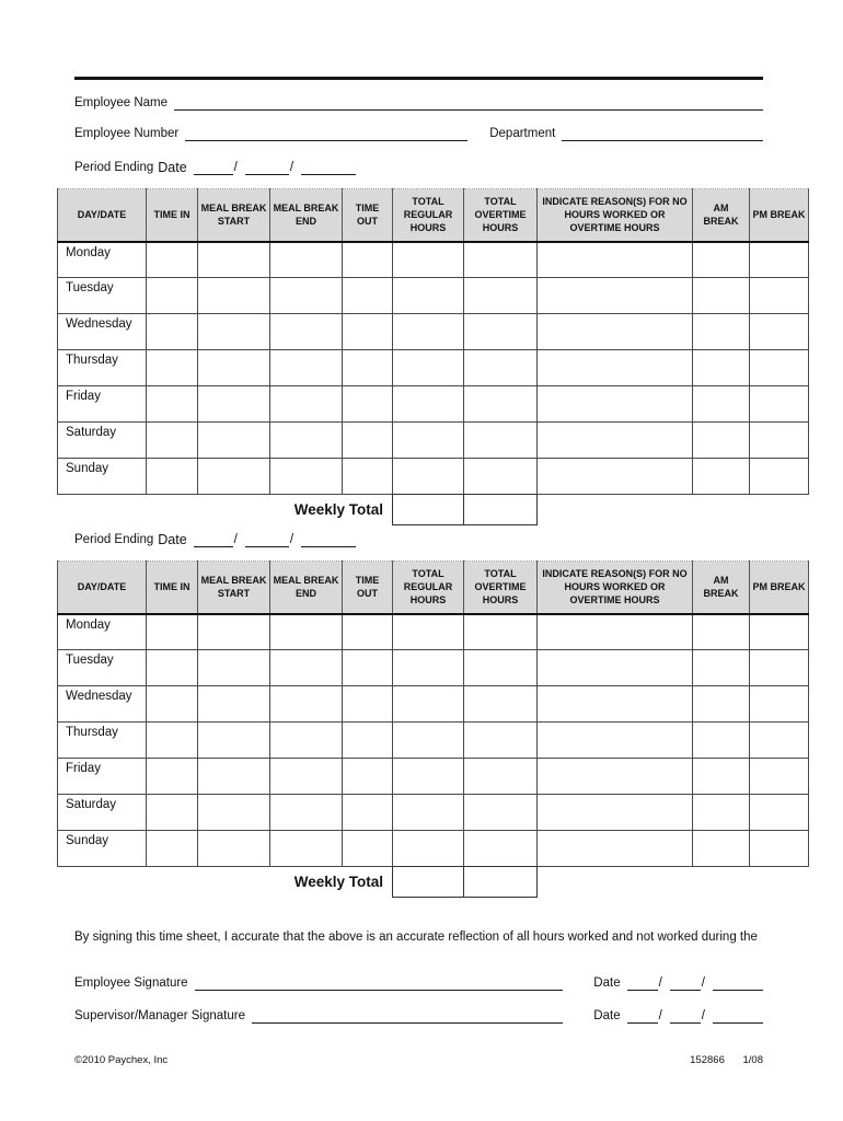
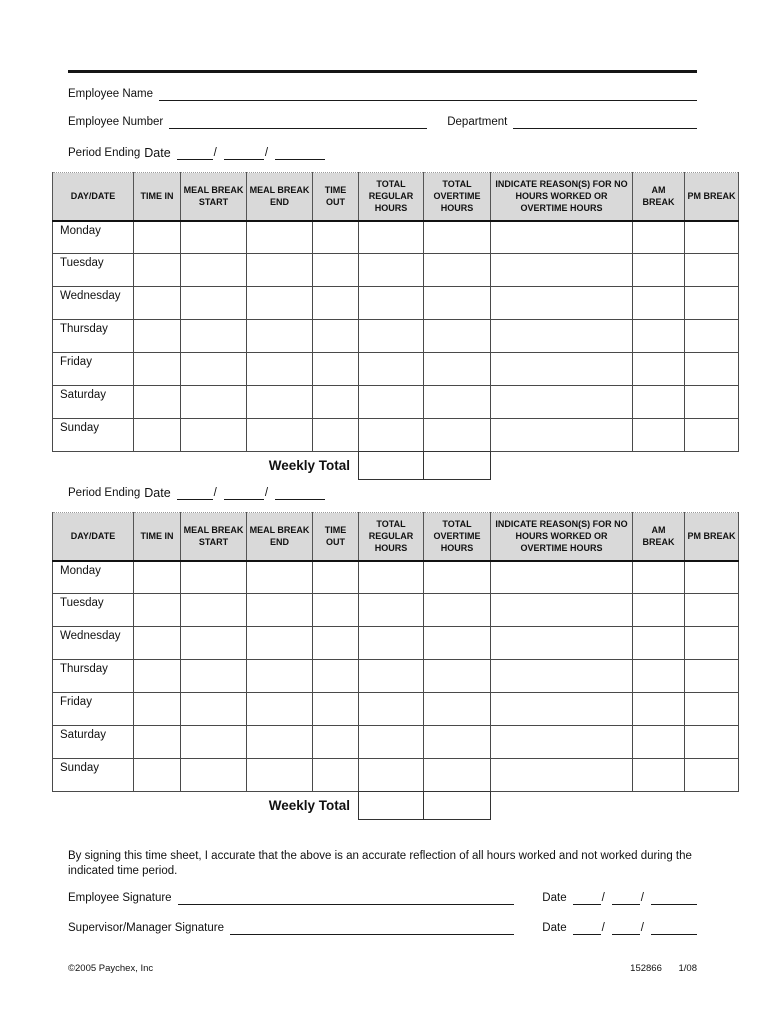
  Employee Name
  Employee Number
  Department
  Period Ending
  Date
  /
  /
  DAY/DATE	TIME IN	MEAL BREAK START	MEAL BREAK END	TIME OUT	TOTAL REGULAR HOURS	TOTAL OVERTIME HOURS	INDICATE REASON(S) FOR NO HOURS WORKED OR OVERTIME HOURS	AM BREAK	PM BREAK
  Monday
  Tuesday
  Wednesday
  Thursday
  Friday
  Saturday
  Sunday
  Weekly Total
  Period Ending
  Date
  /
  /
  DAY/DATE	TIME IN	MEAL BREAK START	MEAL BREAK END	TIME OUT	TOTAL REGULAR HOURS	TOTAL OVERTIME HOURS	INDICATE REASON(S) FOR NO HOURS WORKED OR OVERTIME HOURS	AM BREAK	PM BREAK
  Monday
  Tuesday
  Wednesday
  Thursday
  Friday
  Saturday
  Sunday
  Weekly Total
  By signing this time sheet, I accurate that the above is an accurate reflection of all hours worked and not worked during the
+ indicated time period.
  Employee Signature
  Date
  /
  /
  Supervisor/Manager Signature
  Date
  /
  /
- ©2010 Paychex, Inc
+ ©2005 Paychex, Inc
  152866 1/08
